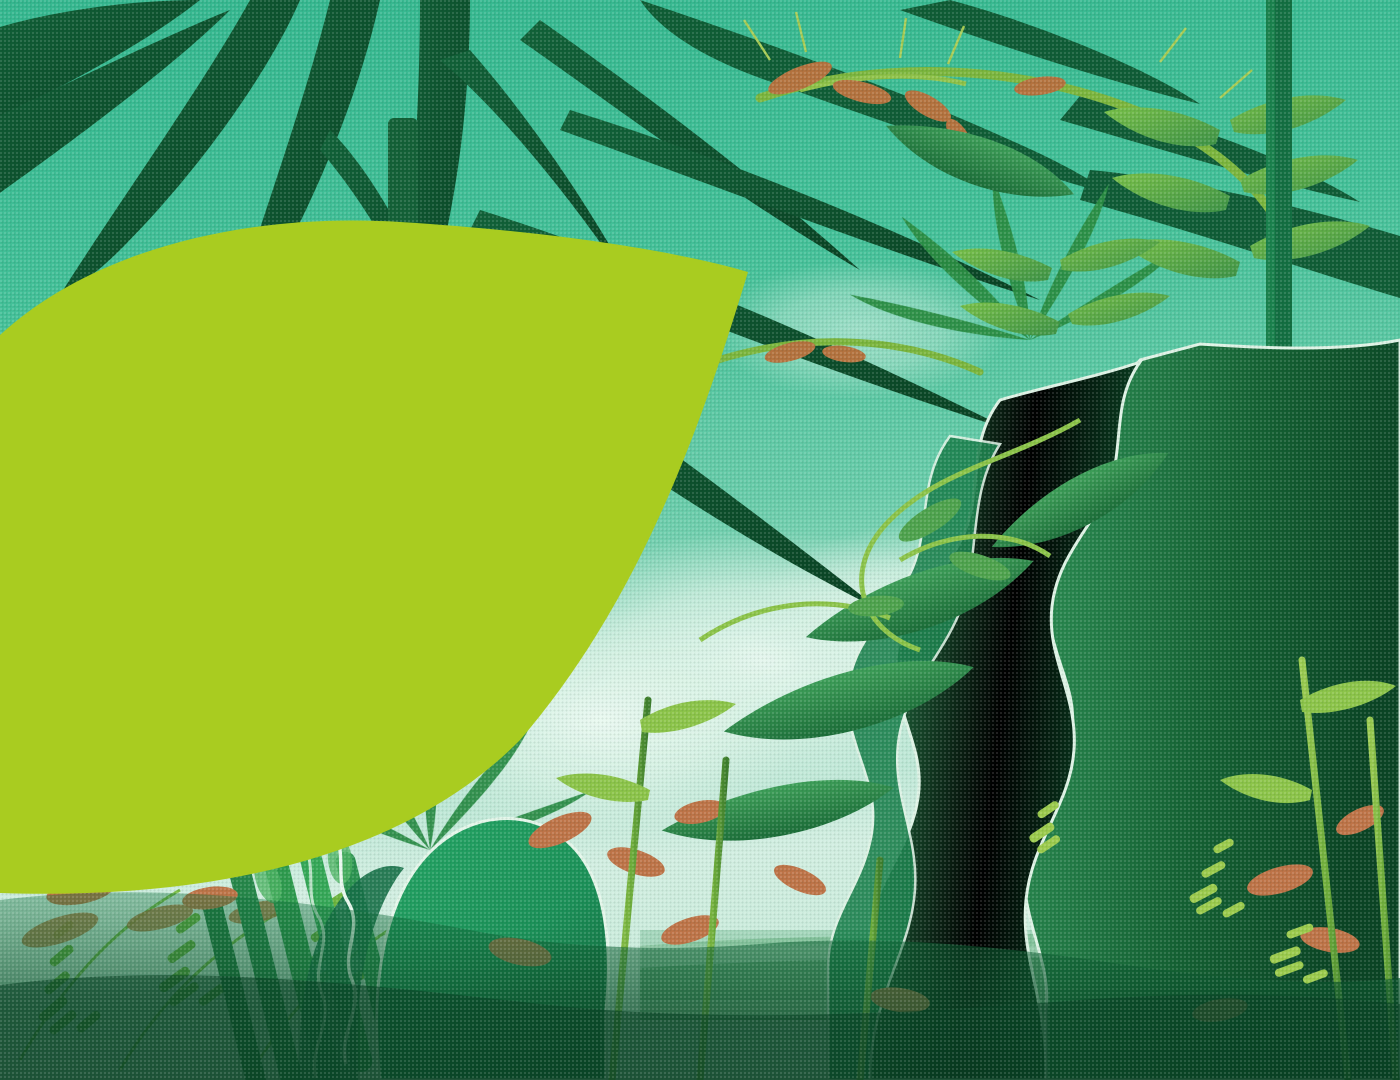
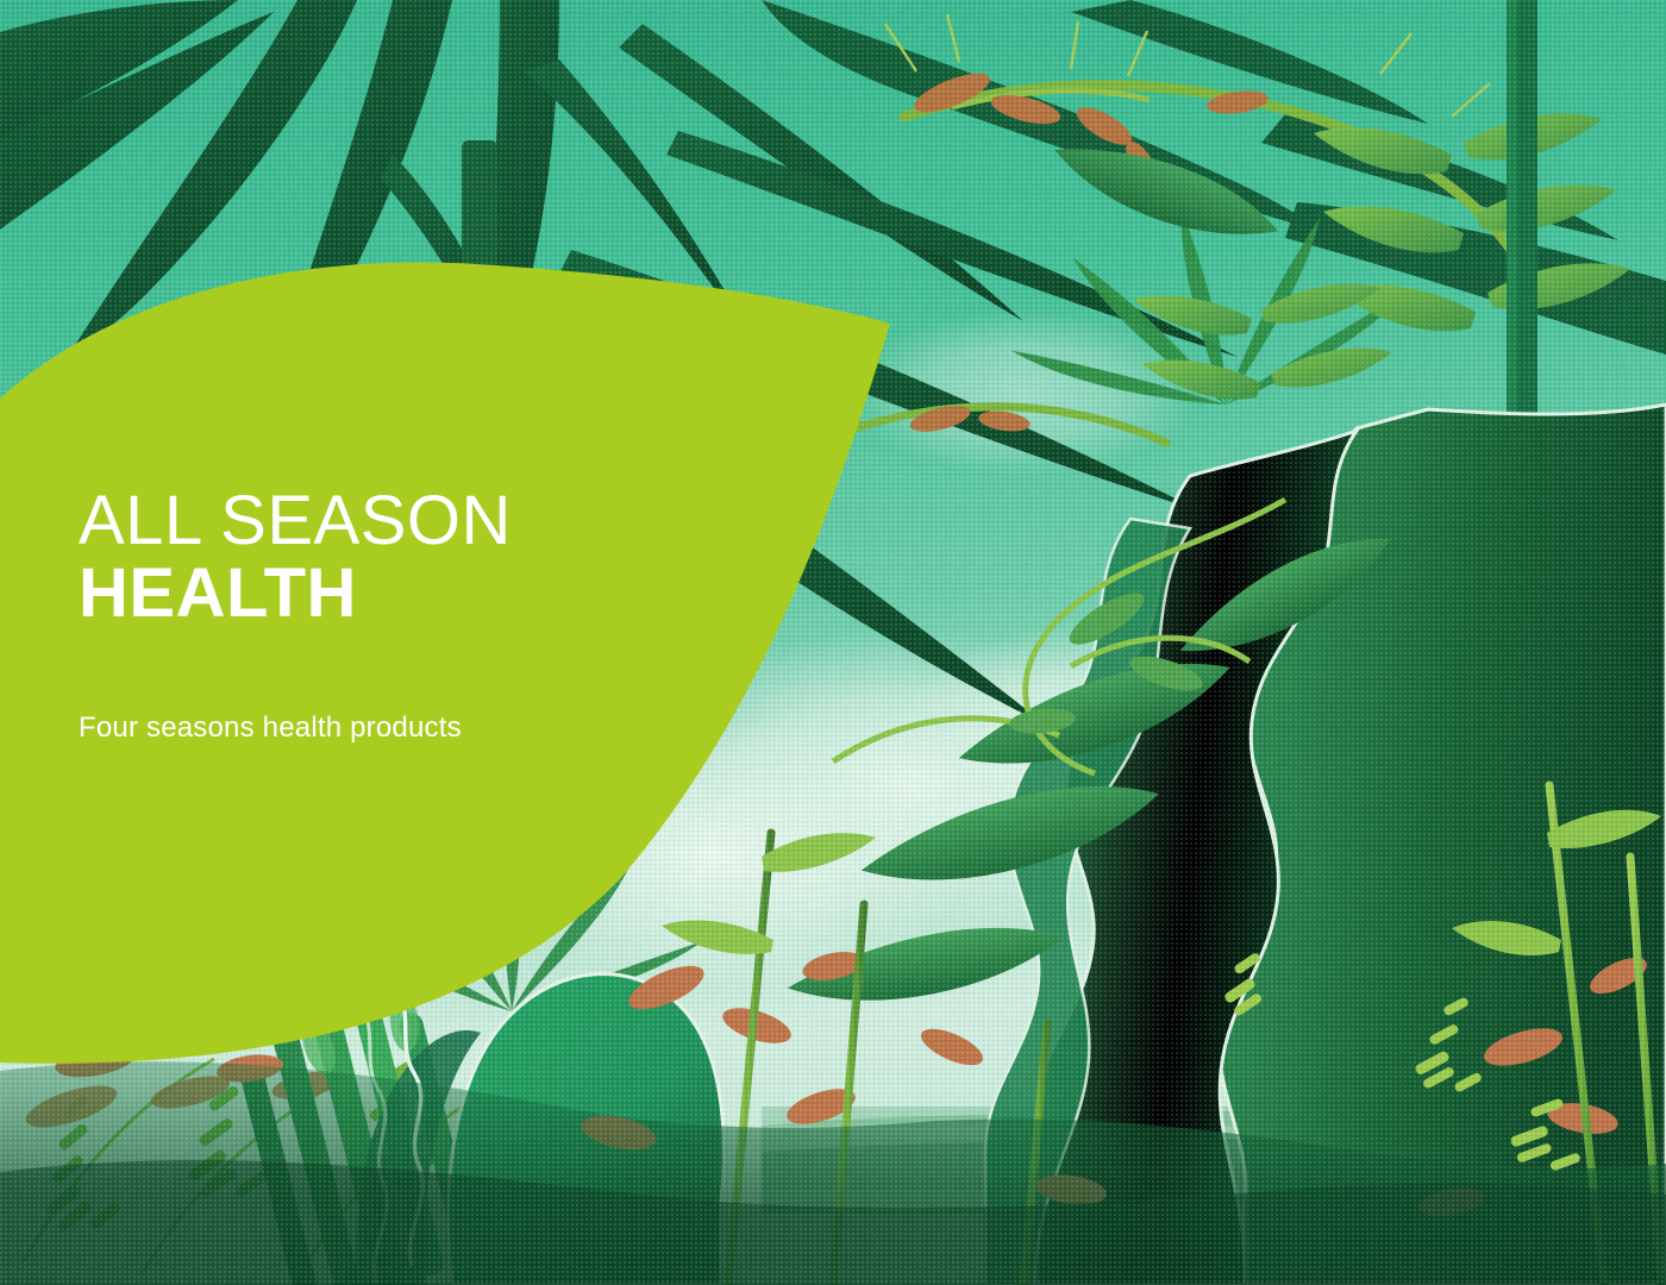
+ ALL SEASON
+ HEALTH
+ Four seasons health products
